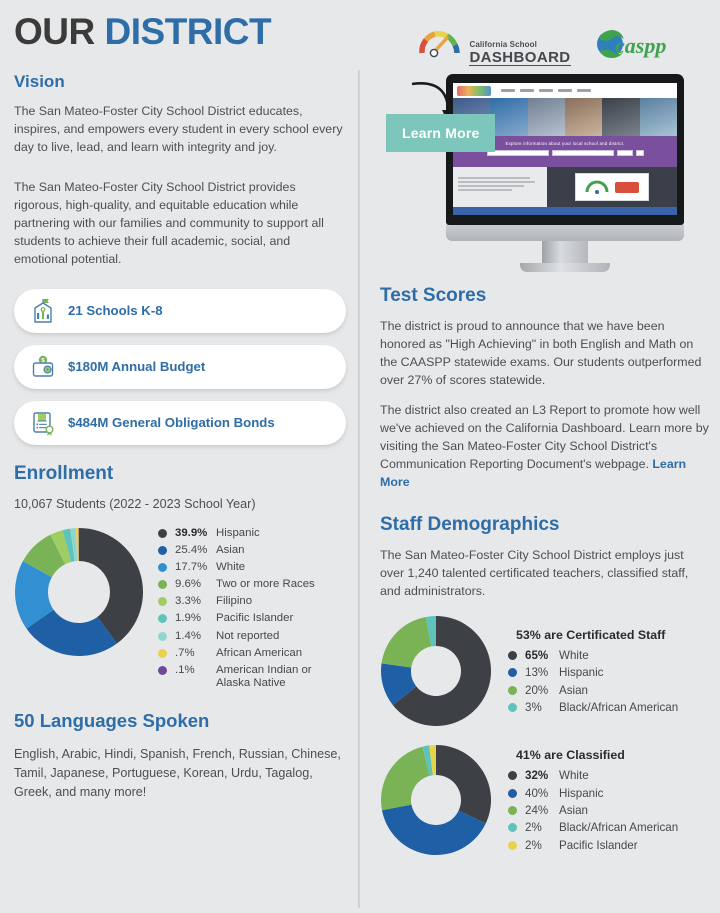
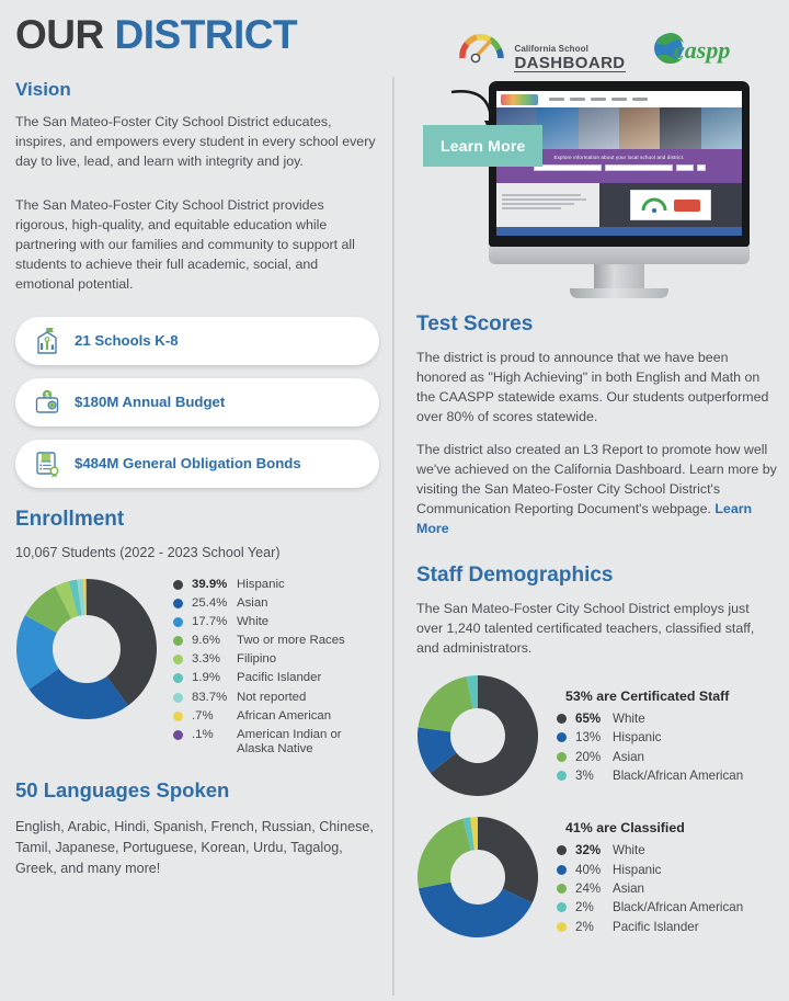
  OUR DISTRICT
  Vision
  The San Mateo-Foster City School District educates, inspires, and empowers every student in every school every day to live, lead, and learn with integrity and joy.
  The San Mateo-Foster City School District provides rigorous, high-quality, and equitable education while partnering with our families and community to support all students to achieve their full academic, social, and emotional potential.
  21 Schools K-8
  $180M Annual Budget
  $484M General Obligation Bonds
  Enrollment
  10,067 Students (2022 - 2023 School Year)
  39.9%
  Hispanic
  25.4%
  Asian
  17.7%
  White
  9.6%
  Two or more Races
  3.3%
  Filipino
  1.9%
  Pacific Islander
- 1.4%
+ 83.7%
  Not reported
  .7%
  African American
  .1%
  American Indian or Alaska Native
  50 Languages Spoken
  English, Arabic, Hindi, Spanish, French, Russian, Chinese, Tamil, Japanese, Portuguese, Korean, Urdu, Tagalog, Greek, and many more!
  California School
  DASHBOARD
  caspp
  Learn More
  Test Scores
- The district is proud to announce that we have been honored as "High Achieving" in both English and Math on the CAASPP statewide exams. Our students outperformed over 27% of scores statewide.
+ The district is proud to announce that we have been honored as "High Achieving" in both English and Math on the CAASPP statewide exams. Our students outperformed over 80% of scores statewide.
  The district also created an L3 Report to promote how well we've achieved on the California Dashboard. Learn more by visiting the San Mateo-Foster City School District's Communication Reporting Document's webpage. Learn More
  Staff Demographics
  The San Mateo-Foster City School District employs just over 1,240 talented certificated teachers, classified staff, and administrators.
  53% are Certificated Staff
  65%
  White
  13%
  Hispanic
  20%
  Asian
  3%
  Black/African American
  41% are Classified
  32%
  White
  40%
  Hispanic
  24%
  Asian
  2%
  Black/African American
  2%
  Pacific Islander
